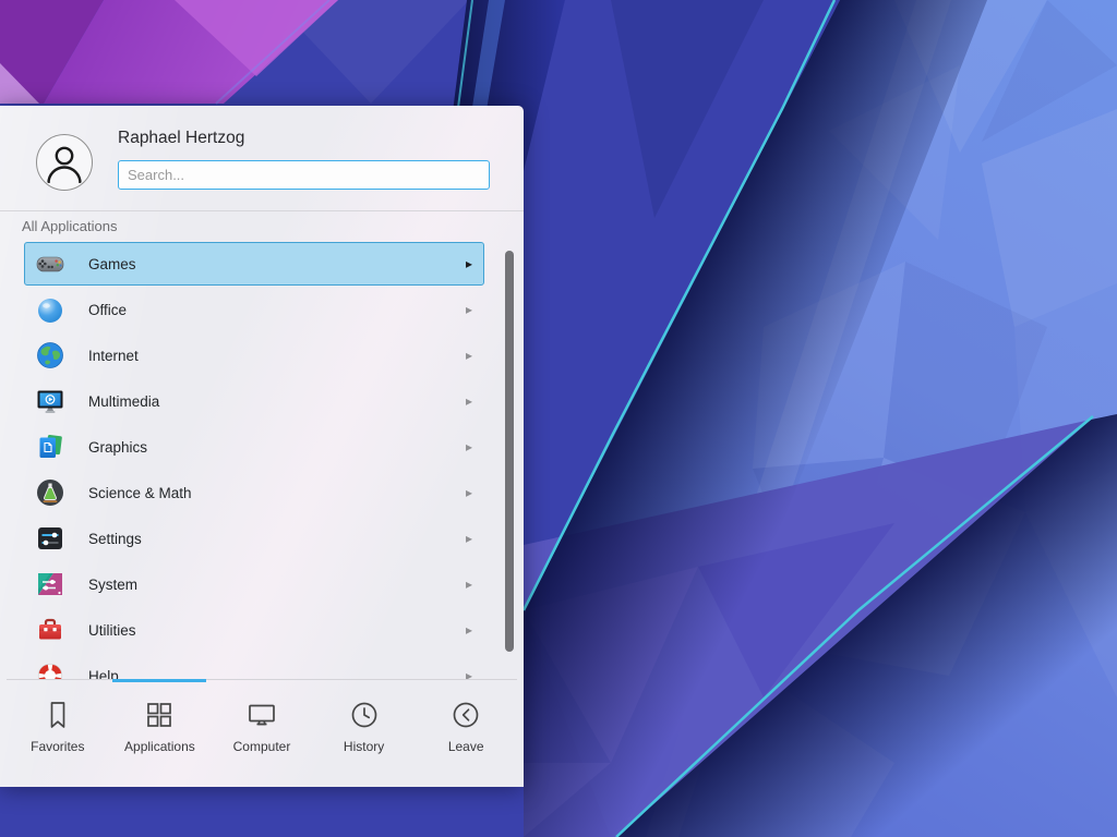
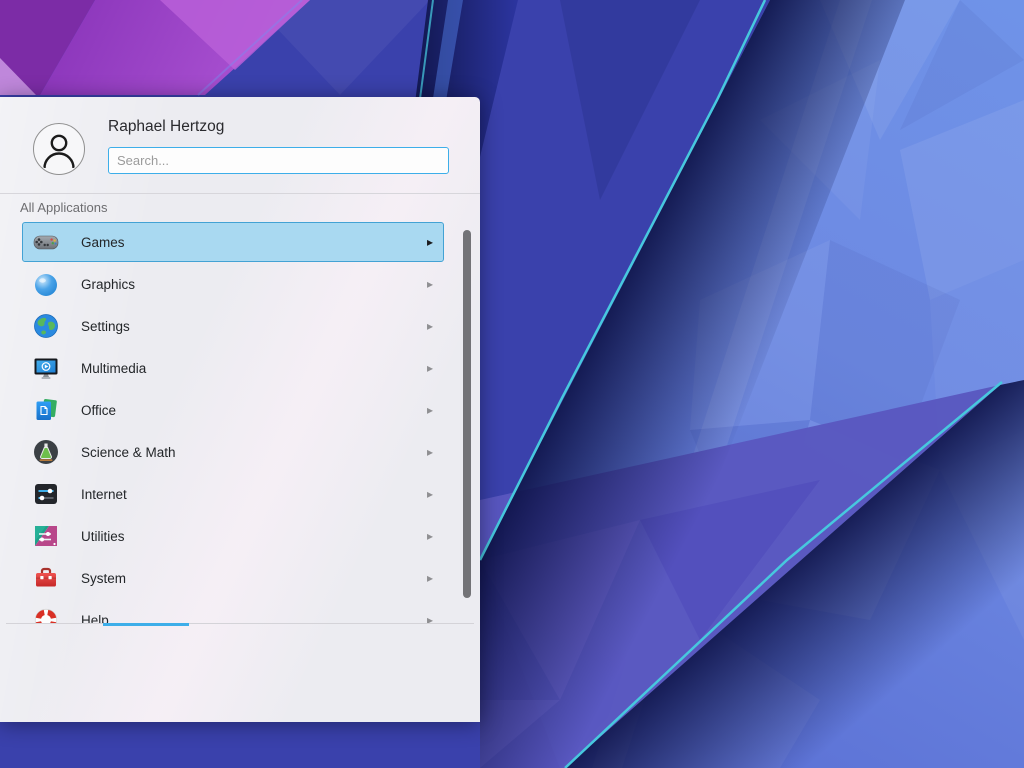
  Raphael Hertzog
  Search...
  All Applications
  Games
  ▸
- Office
+ Graphics
  ▸
- Internet
+ Settings
  ▸
  Multimedia
  ▸
- Graphics
+ Office
  ▸
  Science & Math
  ▸
- Settings
+ Internet
  ▸
- System
+ Utilities
  ▸
- Utilities
+ System
  ▸
  Help
  ▸
- Favorites
- Applications
- Computer
- History
- Leave
